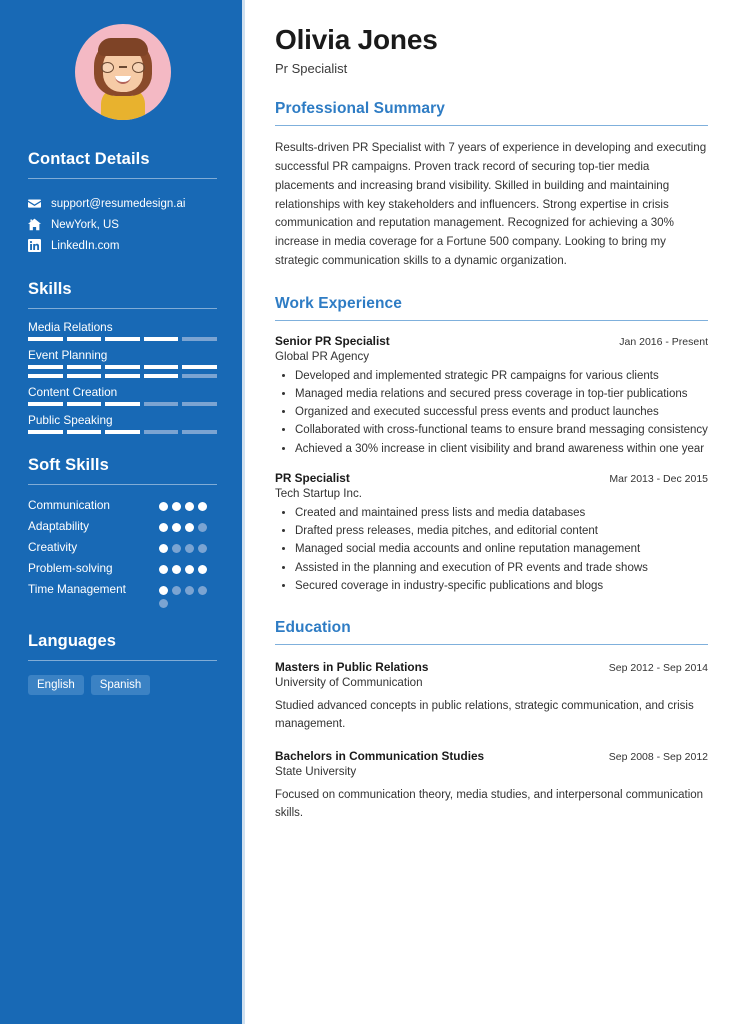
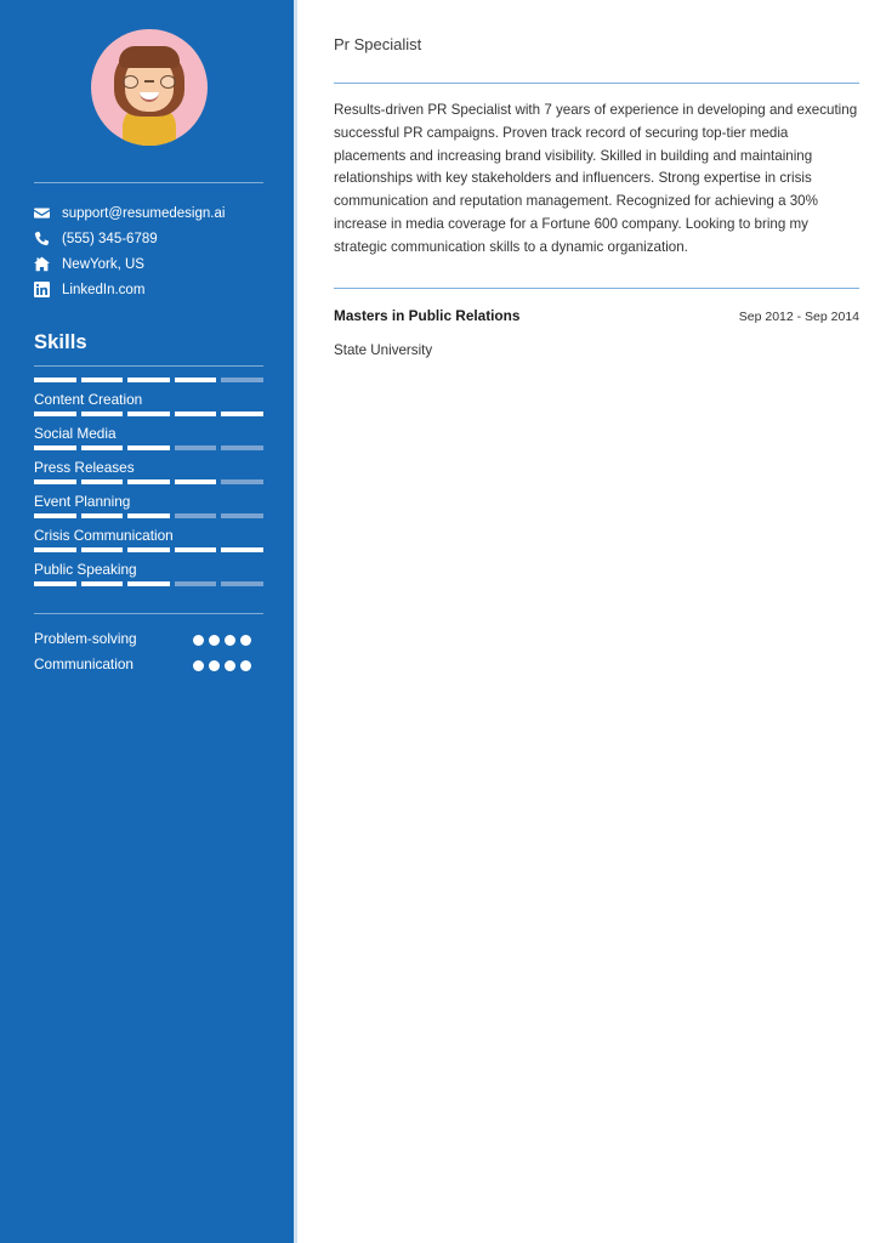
- Contact Details
  support@resumedesign.ai
+ (555) 345-6789
  NewYork, US
  LinkedIn.com
  Skills
- Media Relations
- Event Planning
+ Content Creation
+ Social Media
+ Press Releases
- Content Creation
+ Event Planning
+ Crisis Communication
  Public Speaking
- Soft Skills
- Communication
+ Problem-solving
- Adaptability
- Creativity
- Problem-solving
+ Communication
- Time Management
- Languages
- English
- Spanish
- Olivia Jones
  Pr Specialist
- Professional Summary
- Results-driven PR Specialist with 7 years of experience in developing and executing successful PR campaigns. Proven track record of securing top-tier media placements and increasing brand visibility. Skilled in building and maintaining relationships with key stakeholders and influencers. Strong expertise in crisis communication and reputation management. Recognized for achieving a 30% increase in media coverage for a Fortune 500 company. Looking to bring my strategic communication skills to a dynamic organization.
+ Results-driven PR Specialist with 7 years of experience in developing and executing successful PR campaigns. Proven track record of securing top-tier media placements and increasing brand visibility. Skilled in building and maintaining relationships with key stakeholders and influencers. Strong expertise in crisis communication and reputation management. Recognized for achieving a 30% increase in media coverage for a Fortune 600 company. Looking to bring my strategic communication skills to a dynamic organization.
- Work Experience
- Senior PR Specialist
- Jan 2016 - Present
- Global PR Agency
- Developed and implemented strategic PR campaigns for various clients
- Managed media relations and secured press coverage in top-tier publications
- Organized and executed successful press events and product launches
- Collaborated with cross-functional teams to ensure brand messaging consistency
- Achieved a 30% increase in client visibility and brand awareness within one year
- PR Specialist
- Mar 2013 - Dec 2015
- Tech Startup Inc.
- Created and maintained press lists and media databases
- Drafted press releases, media pitches, and editorial content
- Managed social media accounts and online reputation management
- Assisted in the planning and execution of PR events and trade shows
- Secured coverage in industry-specific publications and blogs
- Education
  Masters in Public Relations
  Sep 2012 - Sep 2014
- University of Communication
- Studied advanced concepts in public relations, strategic communication, and crisis management.
- Bachelors in Communication Studies
- Sep 2008 - Sep 2012
  State University
- Focused on communication theory, media studies, and interpersonal communication skills.
